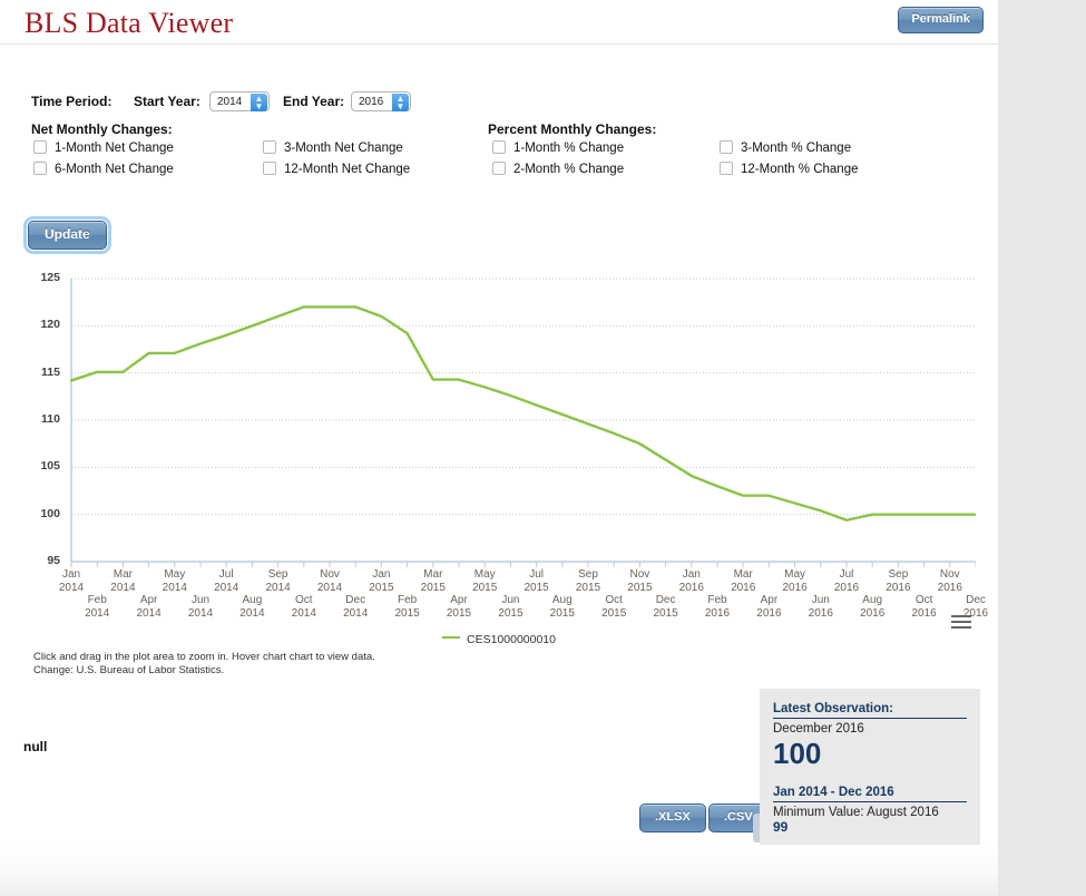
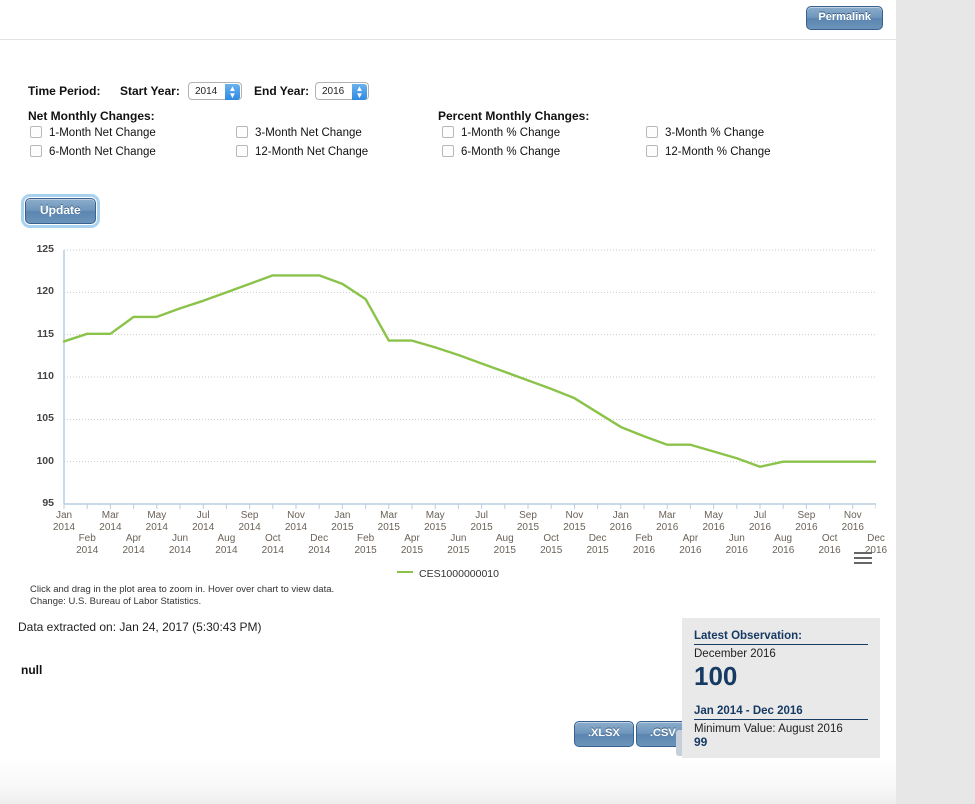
- BLS Data Viewer
  Permalink
  Time Period:
  Start Year:
  2014
  ▲
  ▼
  End Year:
  2016
  ▲
  ▼
  Net Monthly Changes:
  Percent Monthly Changes:
  1-Month Net Change
  3-Month Net Change
  6-Month Net Change
  12-Month Net Change
  1-Month % Change
  3-Month % Change
- 2-Month % Change
+ 6-Month % Change
  12-Month % Change
  Update
  95
  100
  105
  110
  115
  120
  125
  Jan
  2014
  Feb
  2014
  Mar
  2014
  Apr
  2014
  May
  2014
  Jun
  2014
  Jul
  2014
  Aug
  2014
  Sep
  2014
  Oct
  2014
  Nov
  2014
  Dec
  2014
  Jan
  2015
  Feb
  2015
  Mar
  2015
  Apr
  2015
  May
  2015
  Jun
  2015
  Jul
  2015
  Aug
  2015
  Sep
  2015
  Oct
  2015
  Nov
  2015
  Dec
  2015
  Jan
  2016
  Feb
  2016
  Mar
  2016
  Apr
  2016
  May
  2016
  Jun
  2016
  Jul
  2016
  Aug
  2016
  Sep
  2016
  Oct
  2016
  Nov
  2016
  Dec
  2016
  CES1000000010
- Click and drag in the plot area to zoom in. Hover chart chart to view data.
+ Click and drag in the plot area to zoom in. Hover over chart to view data.
  Change: U.S. Bureau of Labor Statistics.
+ Data extracted on: Jan 24, 2017 (5:30:43 PM)
  null
  .XLSX
  .CSV
  Latest Observation:
  December 2016
  100
  Jan 2014 - Dec 2016
  Minimum Value: August 2016
  99
